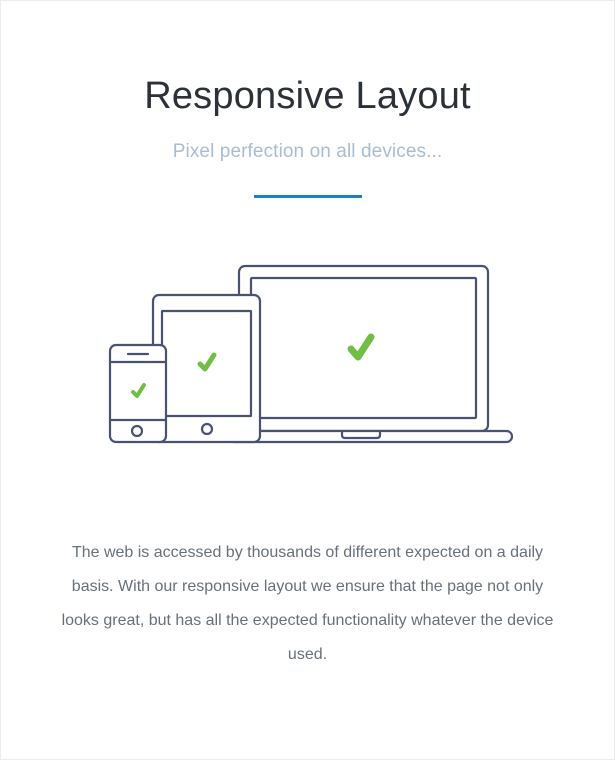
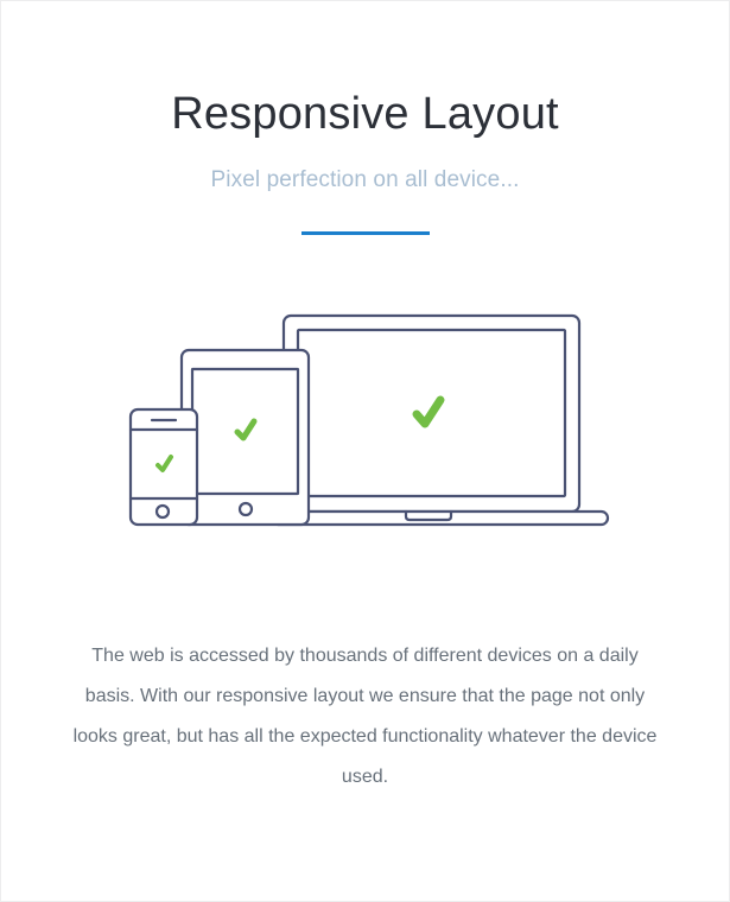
  Responsive Layout
- Pixel perfection on all devices...
+ Pixel perfection on all device...
- The web is accessed by thousands of different expected on a daily basis. With our responsive layout we ensure that the page not only looks great, but has all the expected functionality whatever the device used.
+ The web is accessed by thousands of different devices on a daily basis. With our responsive layout we ensure that the page not only looks great, but has all the expected functionality whatever the device used.
